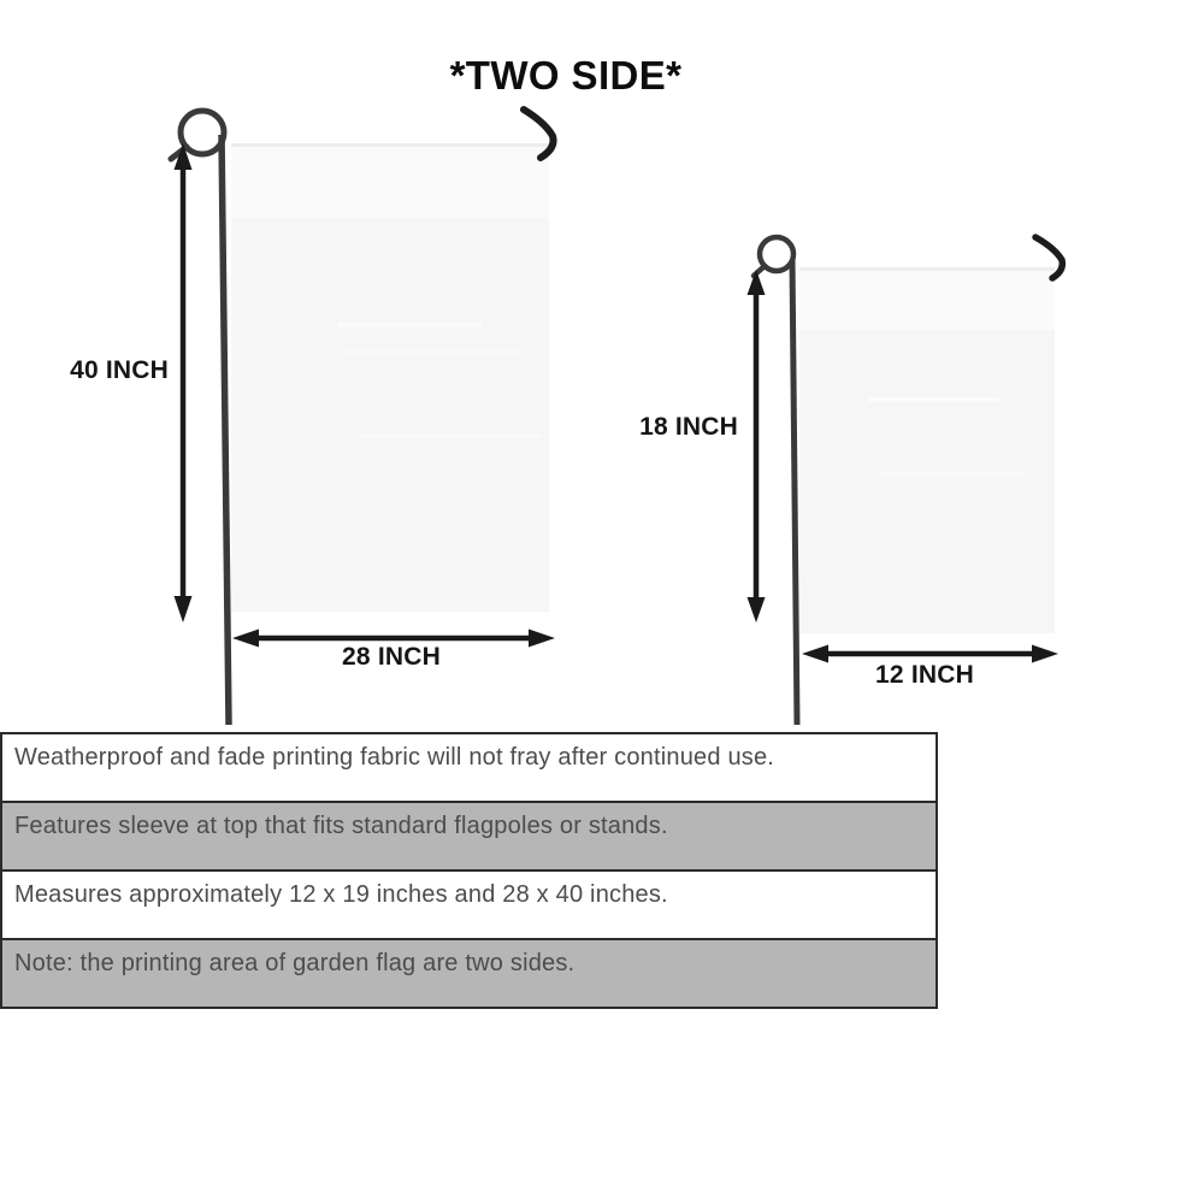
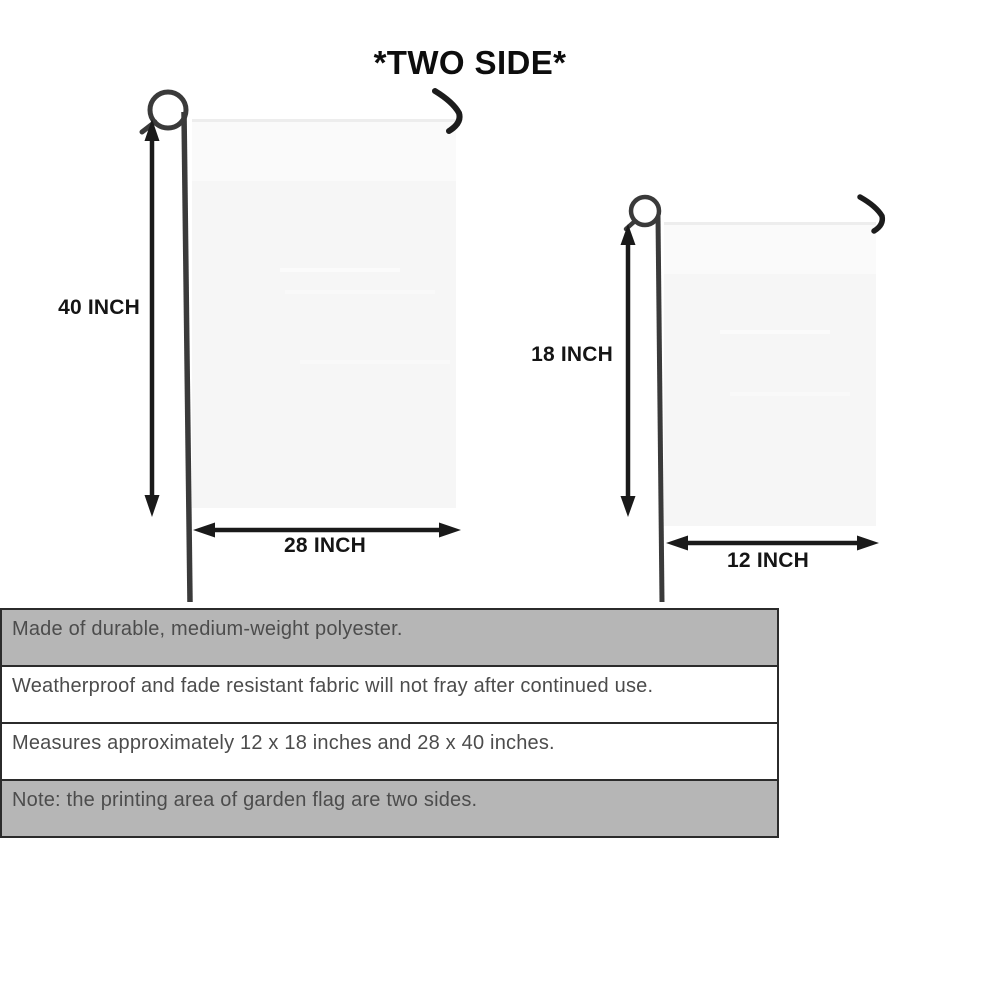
  *TWO SIDE*
  40 INCH
  28 INCH
  18 INCH
  12 INCH
+ Made of durable, medium-weight polyester.
- Weatherproof and fade printing fabric will not fray after continued use.
+ Weatherproof and fade resistant fabric will not fray after continued use.
- Features sleeve at top that fits standard flagpoles or stands.
- Measures approximately 12 x 19 inches and 28 x 40 inches.
+ Measures approximately 12 x 18 inches and 28 x 40 inches.
  Note: the printing area of garden flag are two sides.
